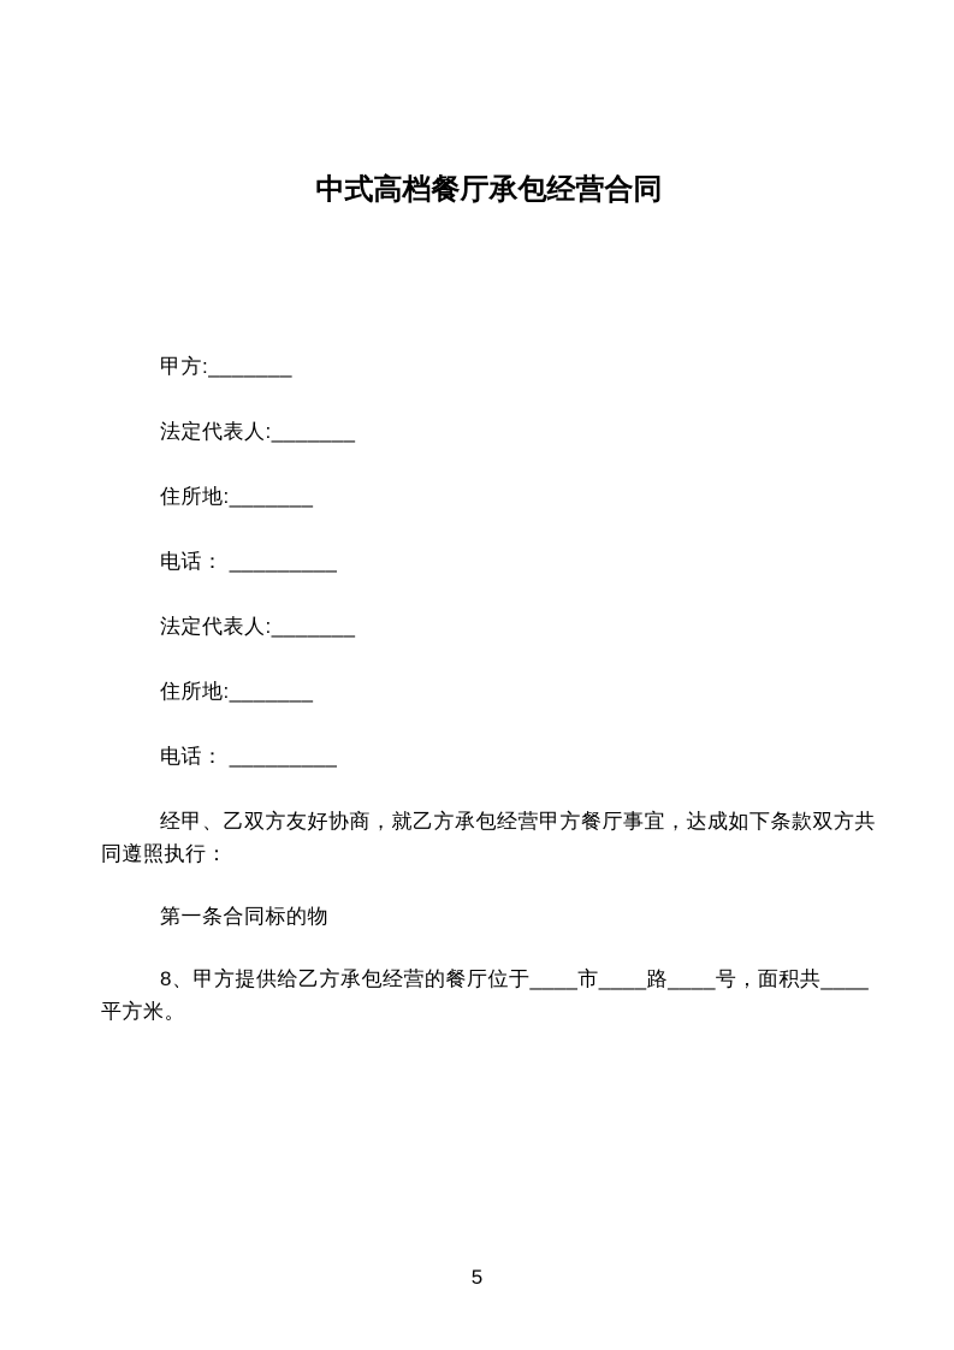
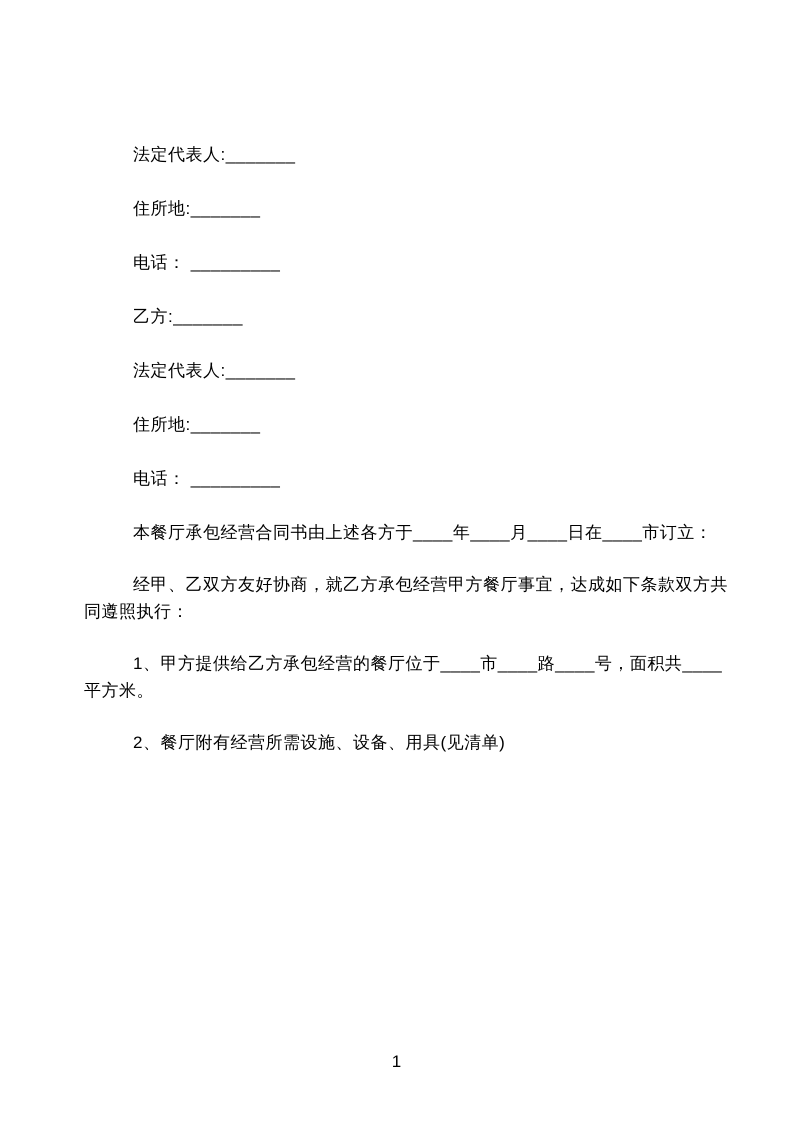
- 中式高档餐厅承包经营合同
- 甲方:_______
  法定代表人:_______
  住所地:_______
  电话： _________
+ 乙方:_______
  法定代表人:_______
  住所地:_______
  电话： _________
+ 本餐厅承包经营合同书由上述各方于____年____月____日在____市订立：
  经甲、乙双方友好协商，就乙方承包经营甲方餐厅事宜，达成如下条款双方共同遵照执行：
- 第一条合同标的物
- 8、甲方提供给乙方承包经营的餐厅位于____市____路____号，面积共____平方米。
+ 1、甲方提供给乙方承包经营的餐厅位于____市____路____号，面积共____平方米。
+ 2、餐厅附有经营所需设施、设备、用具(见清单)
- 5
+ 1
